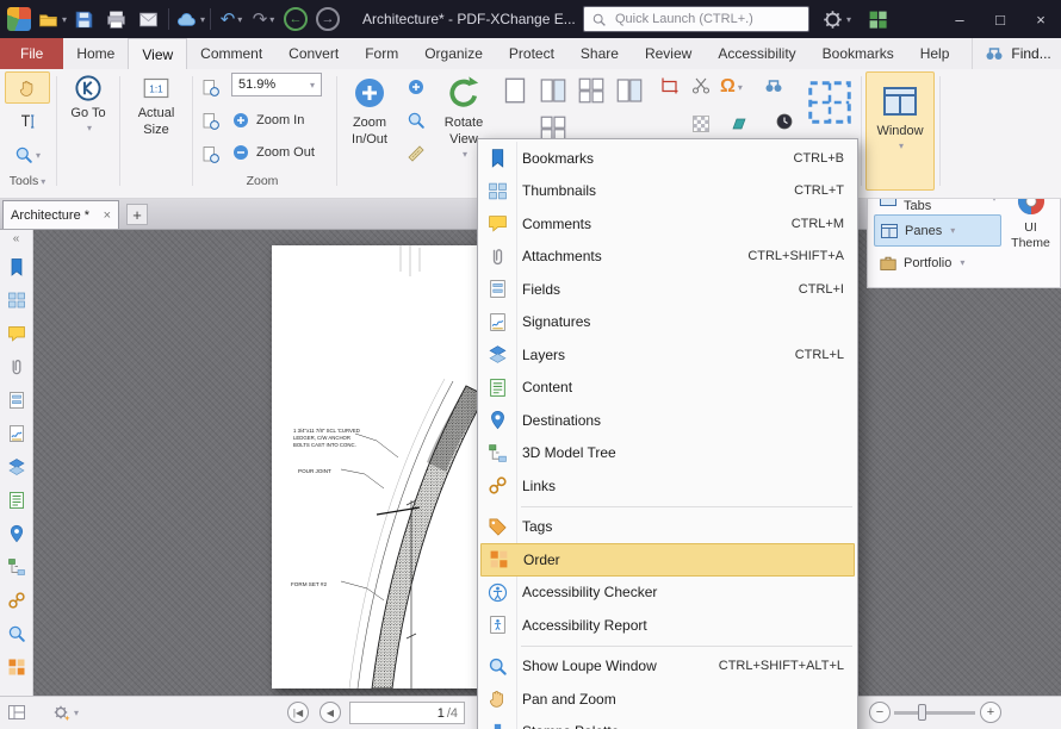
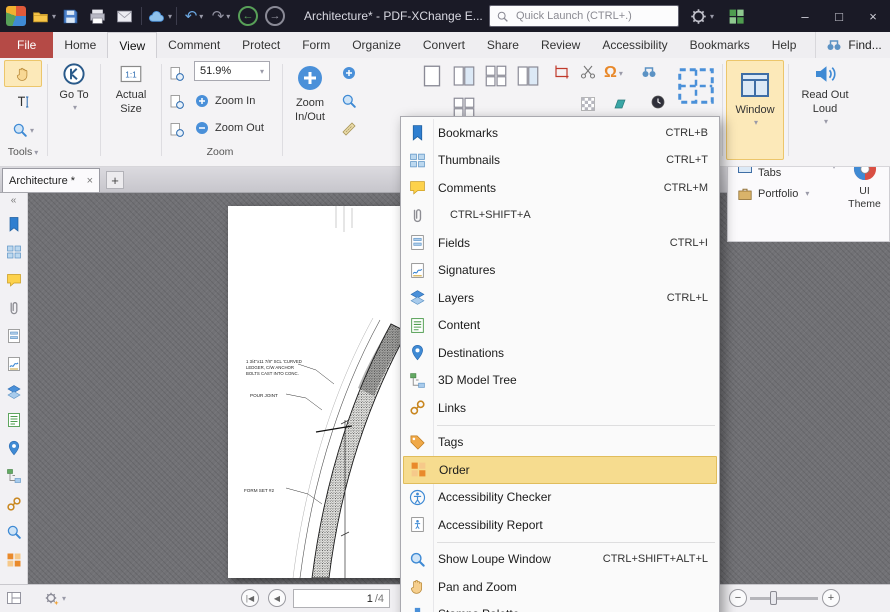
  ↶
  ↷
  ←
  →
  Architecture* - PDF-XChange E...
  Quick Launch (CTRL+.)
  –
  □
  ×
  File
  Home
  View
  Comment
- Convert
+ Protect
  Form
  Organize
- Protect
+ Convert
  Share
  Review
  Accessibility
  Bookmarks
  Help
  Find...
  Tools
  Go To
  1:1
  Actual Size
  51.9%
  Zoom In
  Zoom Out
  Zoom
  Zoom In/Out
- Rotate View
  Ω
  Window
+ Read Out Loud
  Architecture *
  ×
  +
- Panes
  Portfolio
  UI Theme
  |◀
  ◀
  1
  /4
  −
  +
  Bookmarks
  CTRL+B
  Thumbnails
  CTRL+T
  Comments
  CTRL+M
- Attachments
  CTRL+SHIFT+A
  Fields
  CTRL+I
  Signatures
  Layers
  CTRL+L
  Content
  Destinations
  3D Model Tree
  Links
  Tags
  Order
  Accessibility Checker
  Accessibility Report
  Show Loupe Window
  CTRL+SHIFT+ALT+L
  Pan and Zoom
